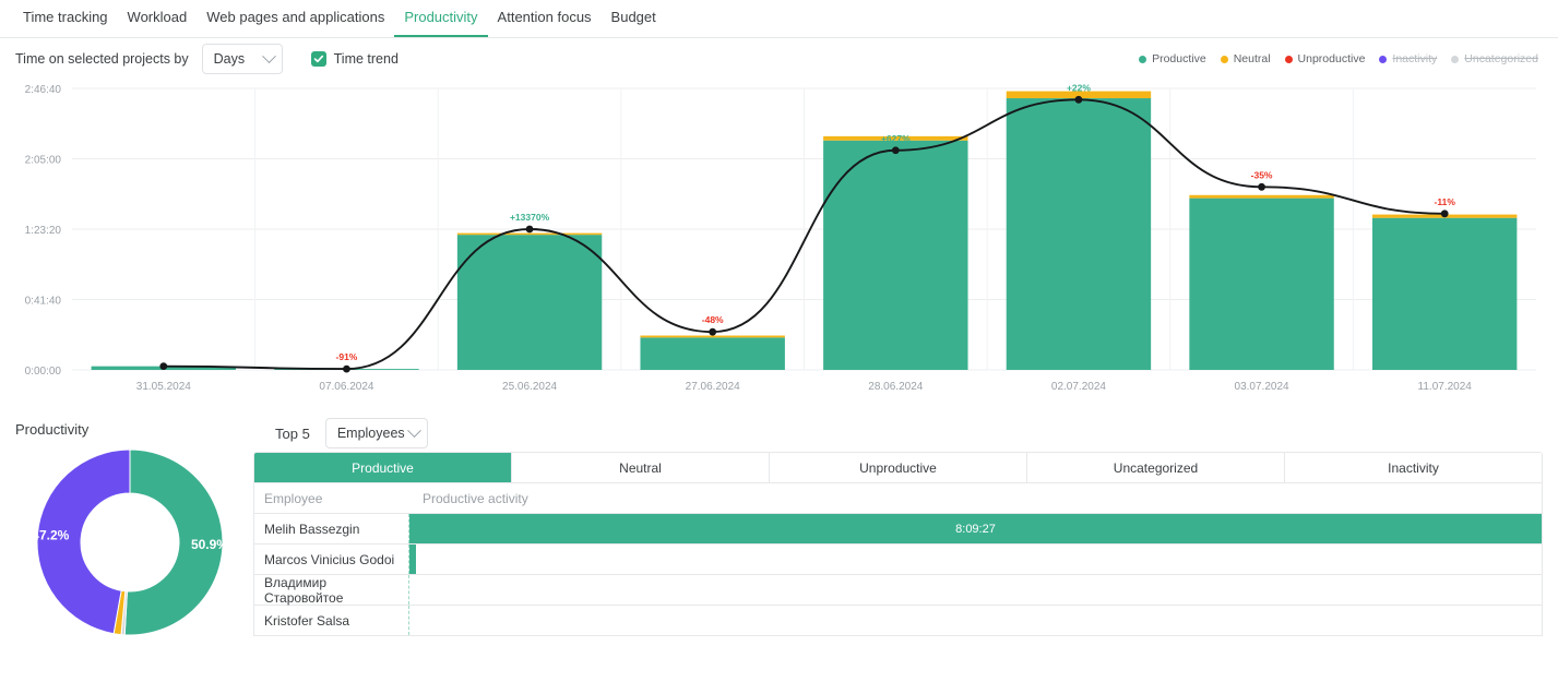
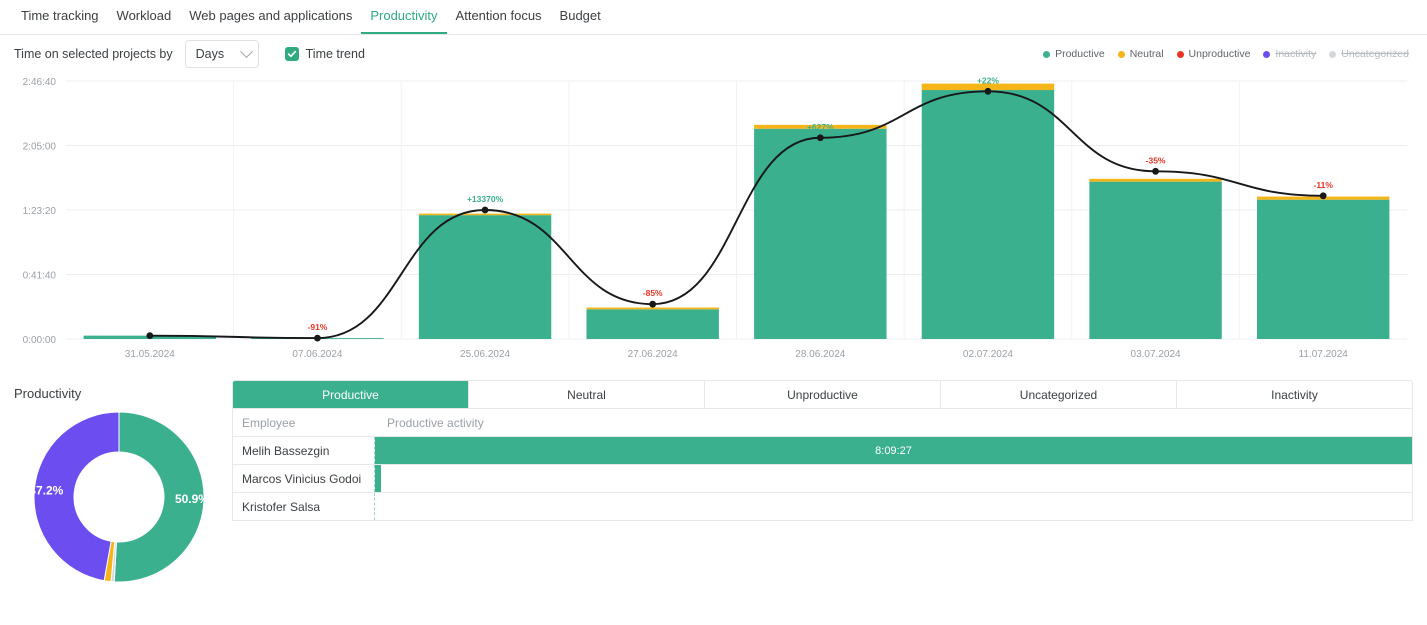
  Time tracking
  Workload
  Web pages and applications
  Productivity
  Attention focus
  Budget
  Time on selected projects by
  Days
  Time trend
  Productive
  Neutral
  Unproductive
  Inactivity
  Uncategorized
  0:00:00
  0:41:40
  1:23:20
  2:05:00
  2:46:40
  31.05.2024
  07.06.2024
  25.06.2024
  27.06.2024
  28.06.2024
  02.07.2024
  03.07.2024
  11.07.2024
  -91%
  +13370%
- -48%
+ -85%
  +627%
  +22%
  -35%
  -11%
  Productivity
  50.9%
  47.2%
- Top 5
- Employees
  Productive
  Neutral
  Unproductive
  Uncategorized
  Inactivity
  Employee
  Productive activity
  Melih Bassezgin
  8:09:27
  Marcos Vinicius Godoi
- Владимир Старовойтое
  Kristofer Salsa
